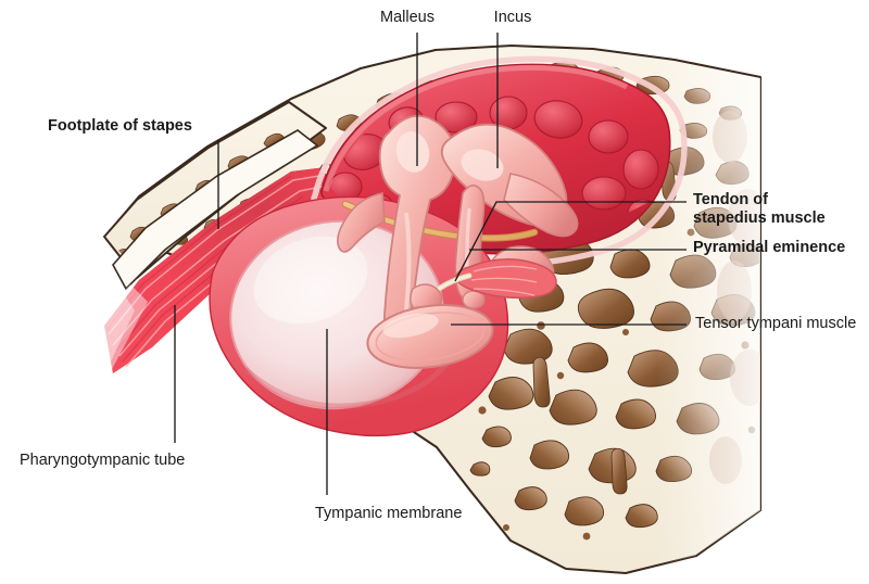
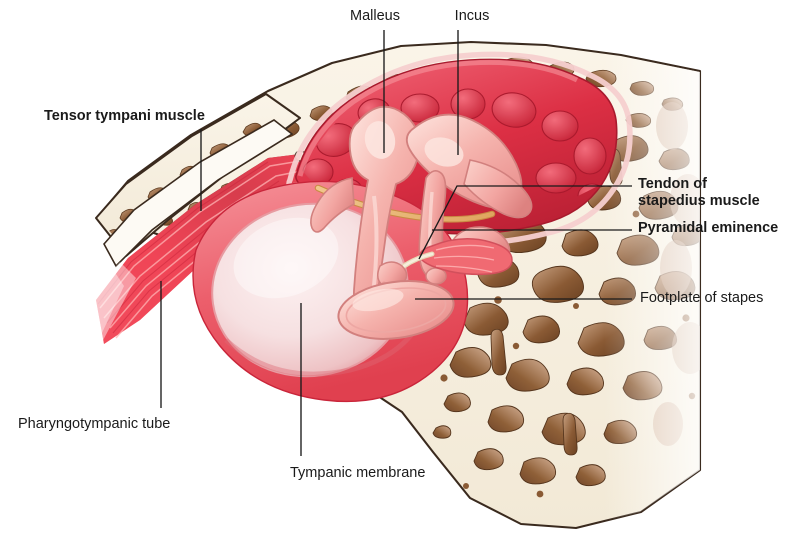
  Malleus
  Incus
- Footplate of stapes
+ Tensor tympani muscle
  Tendon of
  stapedius muscle
  Pyramidal eminence
- Tensor tympani muscle
+ Footplate of stapes
  Pharyngotympanic tube
  Tympanic membrane
